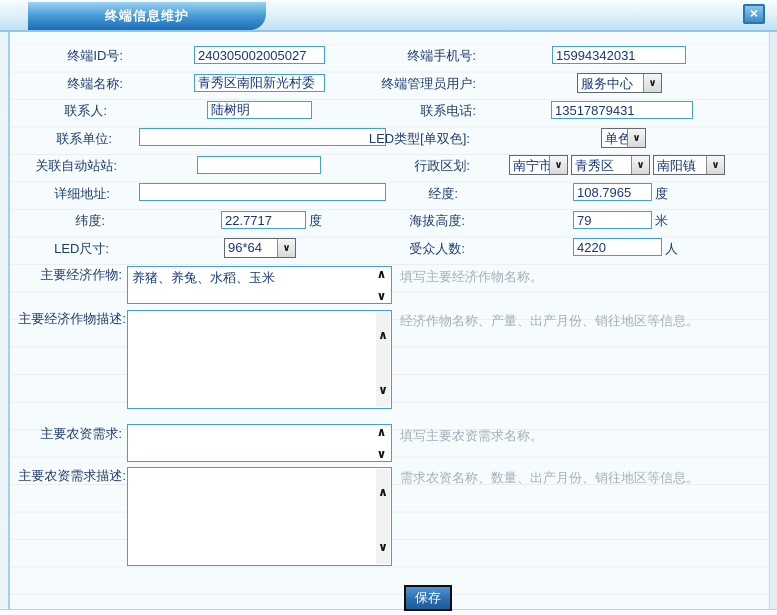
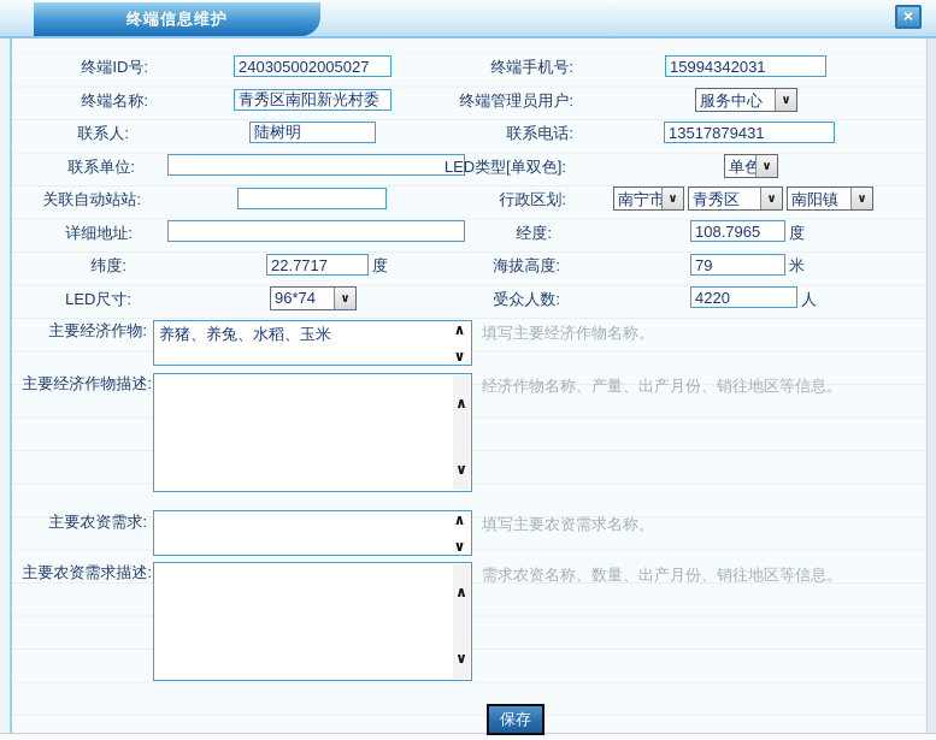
  终端信息维护
  ×
  终端ID号:
  240305002005027
  终端手机号:
  15994342031
  终端名称:
  青秀区南阳新光村委
  终端管理员用户:
  服务中心
  ∨
  联系人:
  陆树明
  联系电话:
  13517879431
  联系单位:
  LED类型[单双色]:
  单色
  ∨
  关联自动站站:
  行政区划:
  南宁市
  ∨
  青秀区
  ∨
  南阳镇
  ∨
  详细地址:
  经度:
  108.7965
  度
  纬度:
  22.7717
  度
  海拔高度:
  79
  米
  LED尺寸:
- 96*64
+ 96*74
  ∨
  受众人数:
  4220
  人
  主要经济作物:
  养猪、养兔、水稻、玉米
  ∧
  ∨
  填写主要经济作物名称。
  主要经济作物描述:
  ∧
  ∨
  经济作物名称、产量、出产月份、销往地区等信息。
  主要农资需求:
  ∧
  ∨
  填写主要农资需求名称。
  主要农资需求描述:
  ∧
  ∨
  需求农资名称、数量、出产月份、销往地区等信息。
  保存
